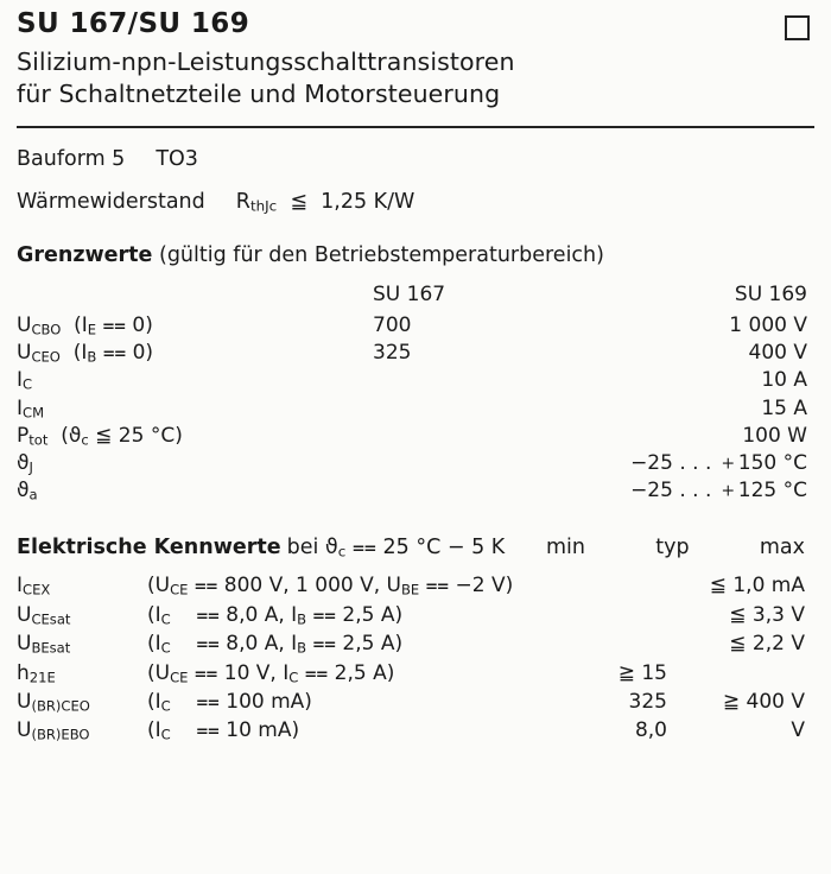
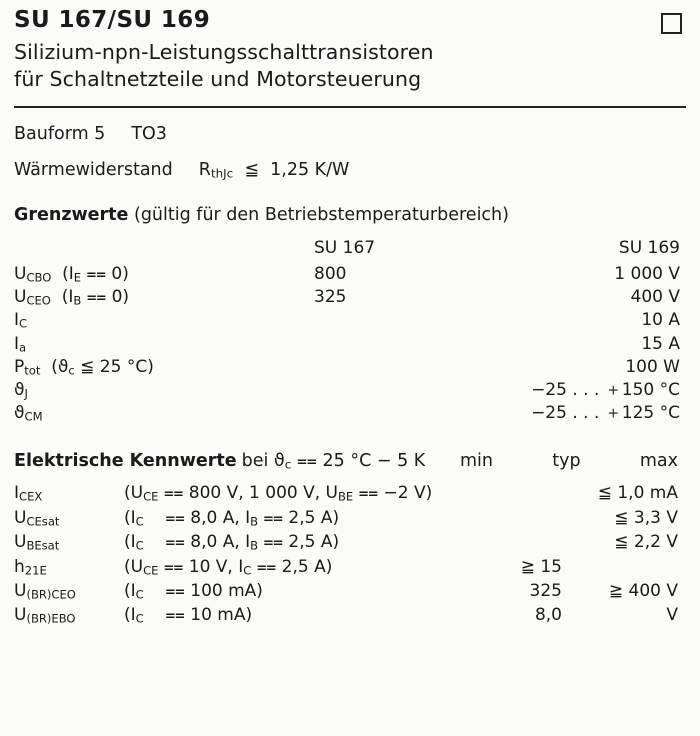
  SU 167/SU 169
  Silizium-npn-Leistungsschalttransistoren
  für Schaltnetzteile und Motorsteuerung
  Bauform 5 TO3
  Wärmewiderstand RthJc ≦ 1,25 K/W
  Grenzwerte (gültig für den Betriebstemperaturbereich)
  	SU 167	SU 169
- UCBO (IE ⩵ 0)	700	1 000 V
+ UCBO (IE ⩵ 0)	800	1 000 V
  UCEO (IB ⩵ 0)	325	400 V
  IC	10 A
- ICM	15 A
+ Ia	15 A
  Ptot (ϑc ≦ 25 °C)	100 W
  ϑJ	−25 . . . ＋150 °C
- ϑa	−25 . . . ＋125 °C
+ ϑCM	−25 . . . ＋125 °C
  Elektrische Kennwerte
  bei ϑc ⩵ 25 °C − 5 K
  min
  typ
  max
  ICEX	(UCE ⩵ 800 V, 1 000 V, UBE ⩵ −2 V)		≦ 1,0 mA
  UCEsat	(IC ⩵ 8,0 A, IB ⩵ 2,5 A)		≦ 3,3 V
  UBEsat	(IC ⩵ 8,0 A, IB ⩵ 2,5 A)		≦ 2,2 V
  h21E	(UCE ⩵ 10 V, IC ⩵ 2,5 A)	≧ 15
  U(BR)CEO	(IC ⩵ 100 mA)	325	≧ 400 V
  U(BR)EBO	(IC ⩵ 10 mA)	8,0	V
